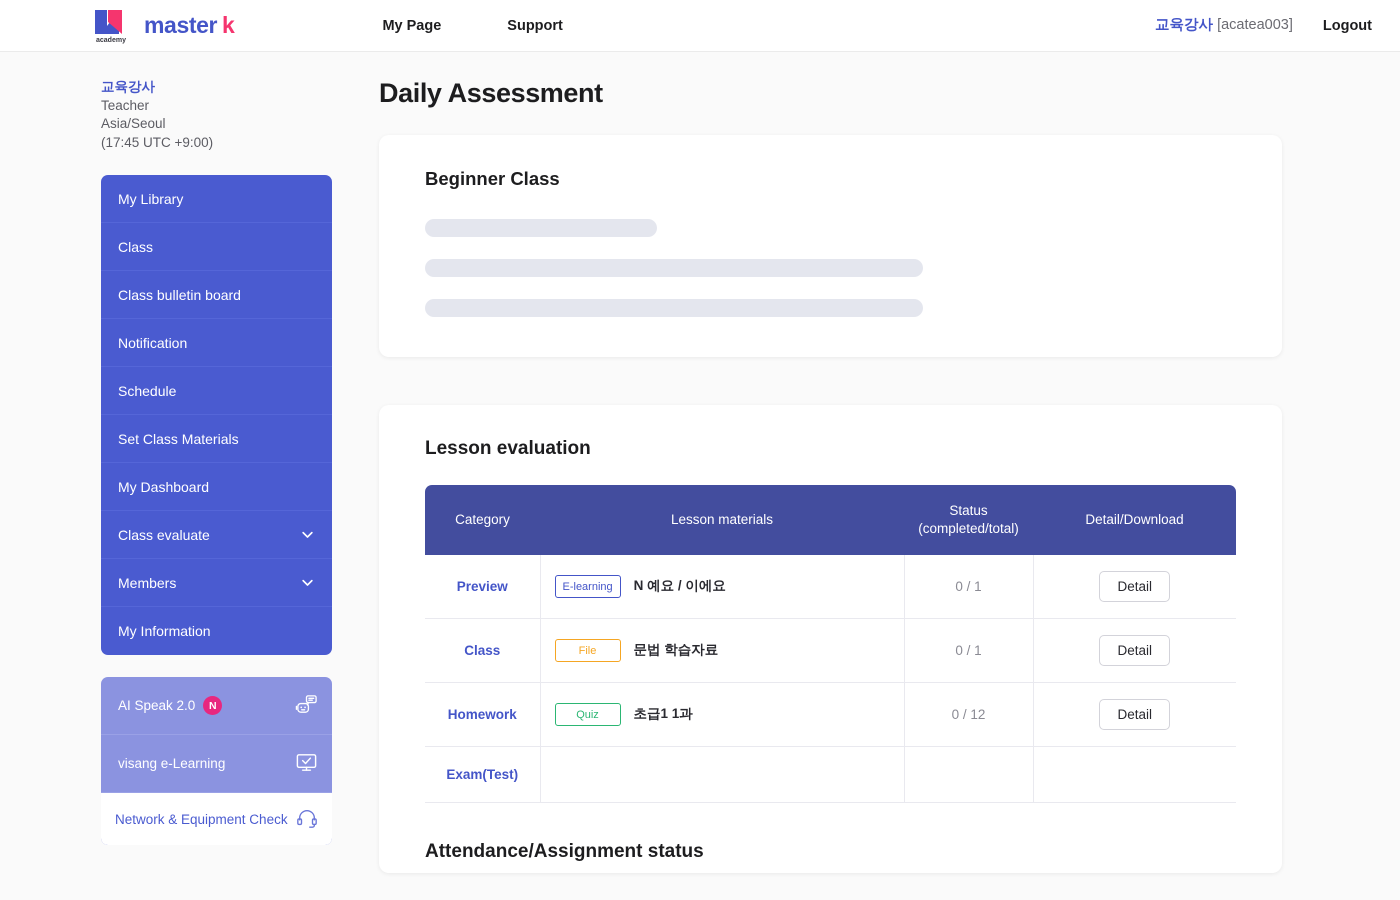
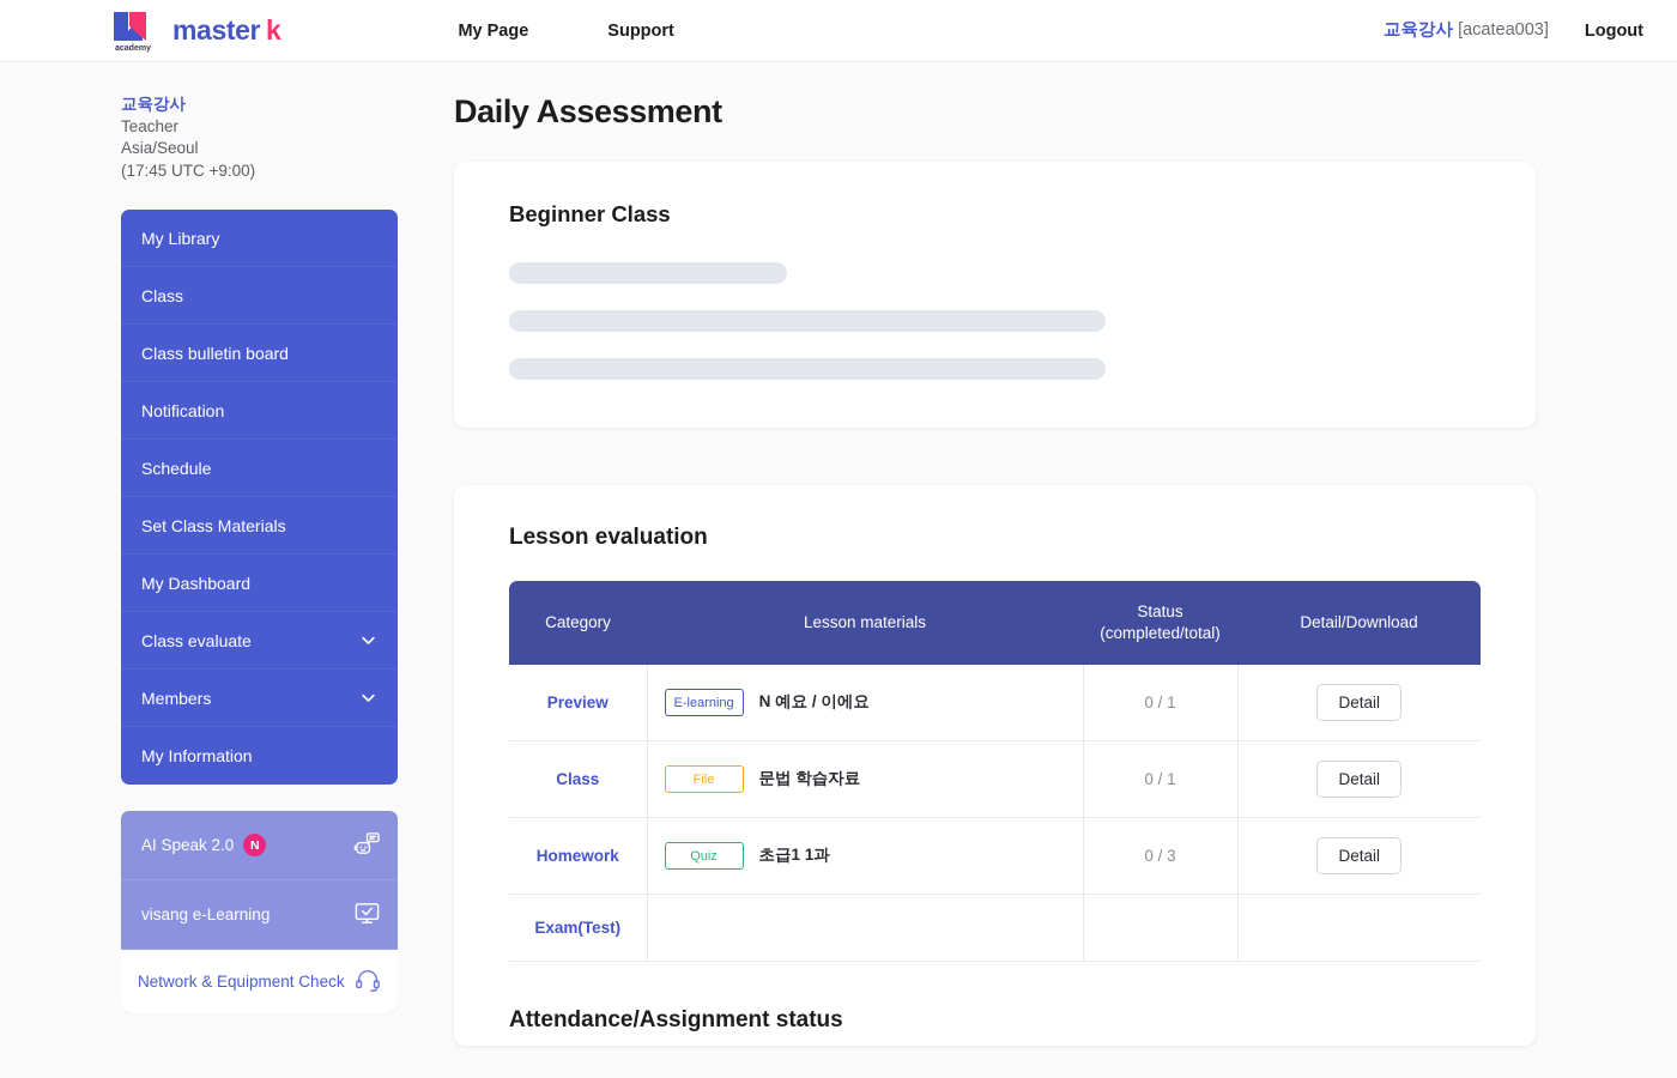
  master
  k
  My Page
  Support
  교육강사 [acatea003]
  Logout
  교육강사
  Teacher
  Asia/Seoul
  (17:45 UTC +9:00)
  My Library
  Class
  Class bulletin board
  Notification
  Schedule
  Set Class Materials
  My Dashboard
  Class evaluate
  Members
  My Information
  AI Speak 2.0
  N
  visang e-Learning
  Network & Equipment Check
  Daily Assessment
  Beginner Class
  Lesson evaluation
  Category	Lesson materials	Status (completed/total)	Detail/Download
  Preview	E-learning N 예요 / 이에요	0 / 1	Detail
  Class	File 문법 학습자료	0 / 1	Detail
- Homework	Quiz 초급1 1과	0 / 12	Detail
+ Homework	Quiz 초급1 1과	0 / 3	Detail
  Exam(Test)
  Attendance/Assignment status
